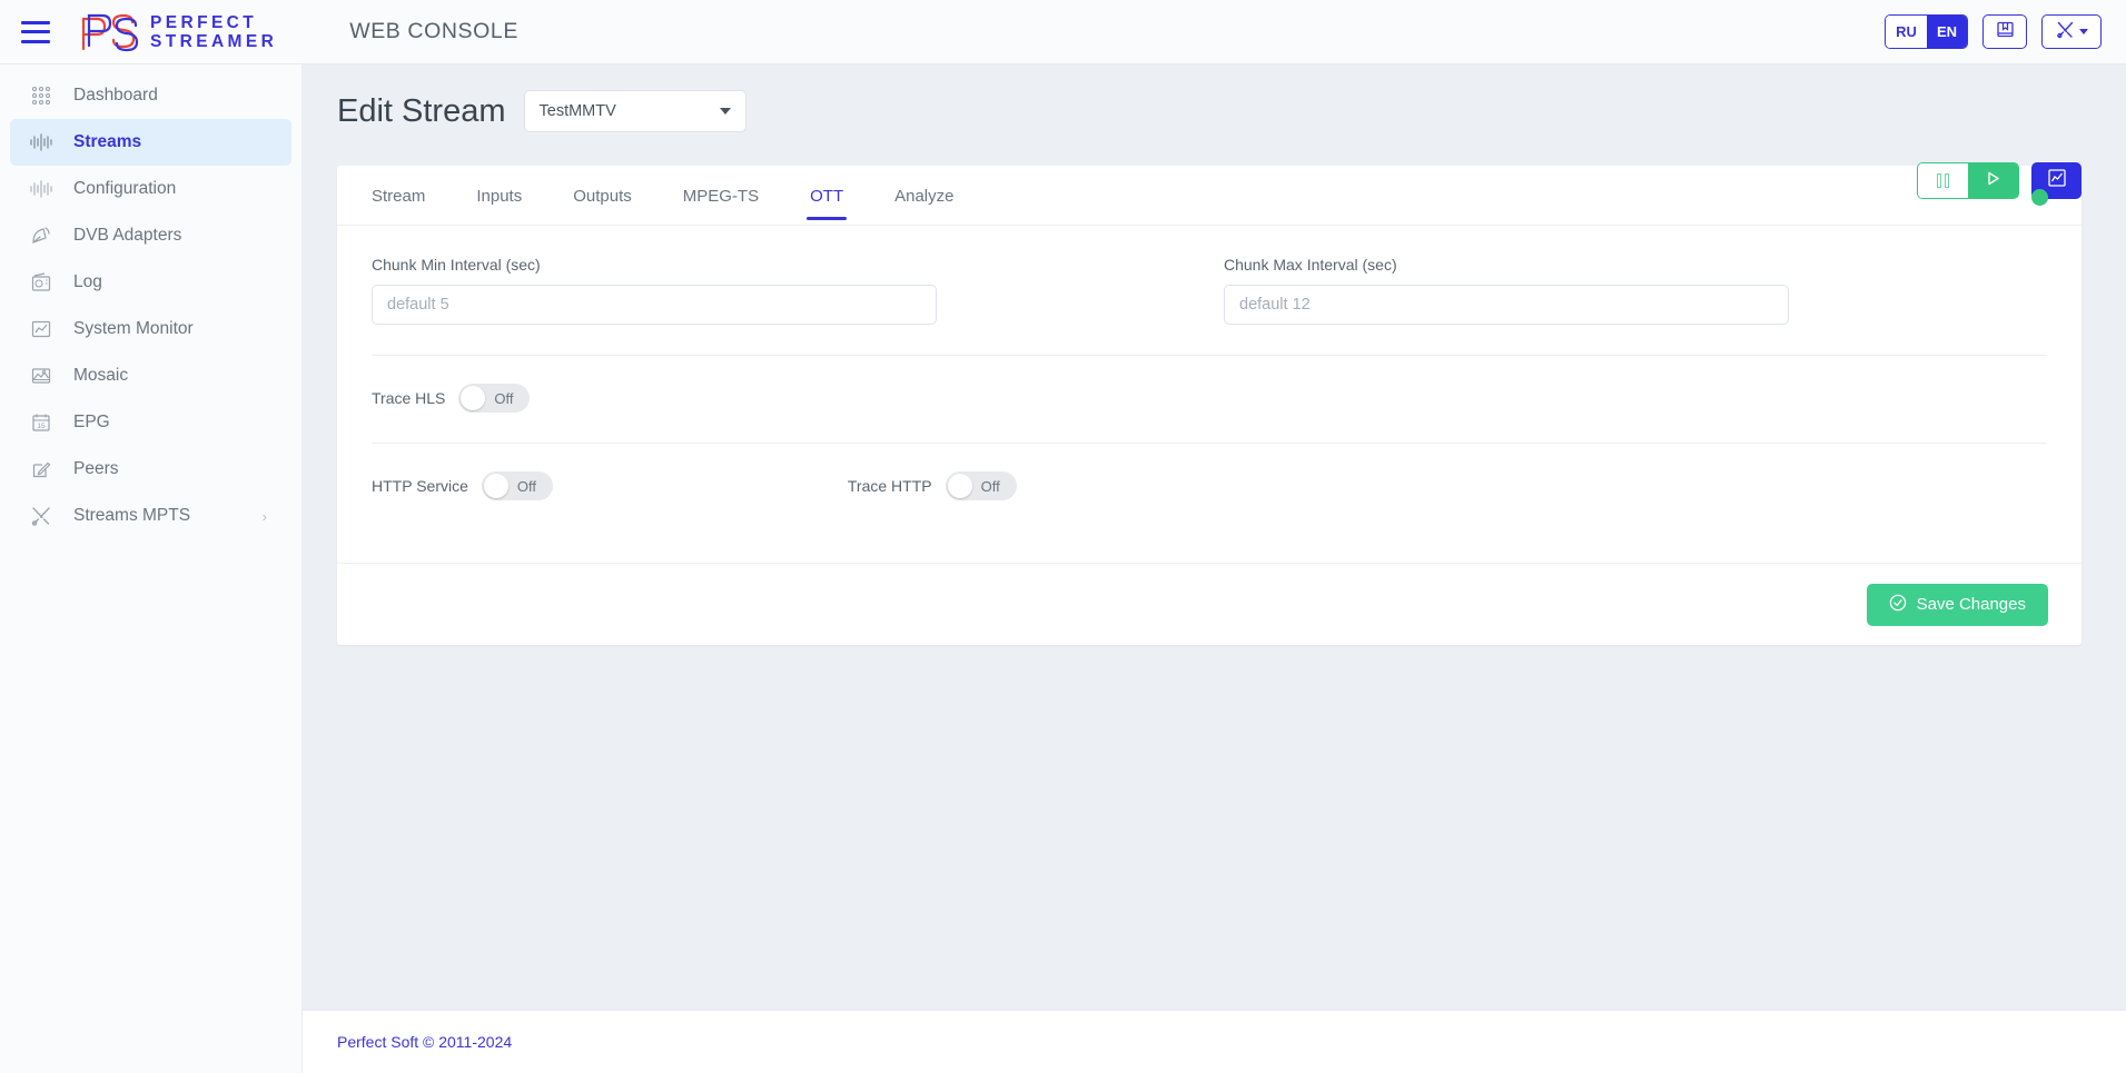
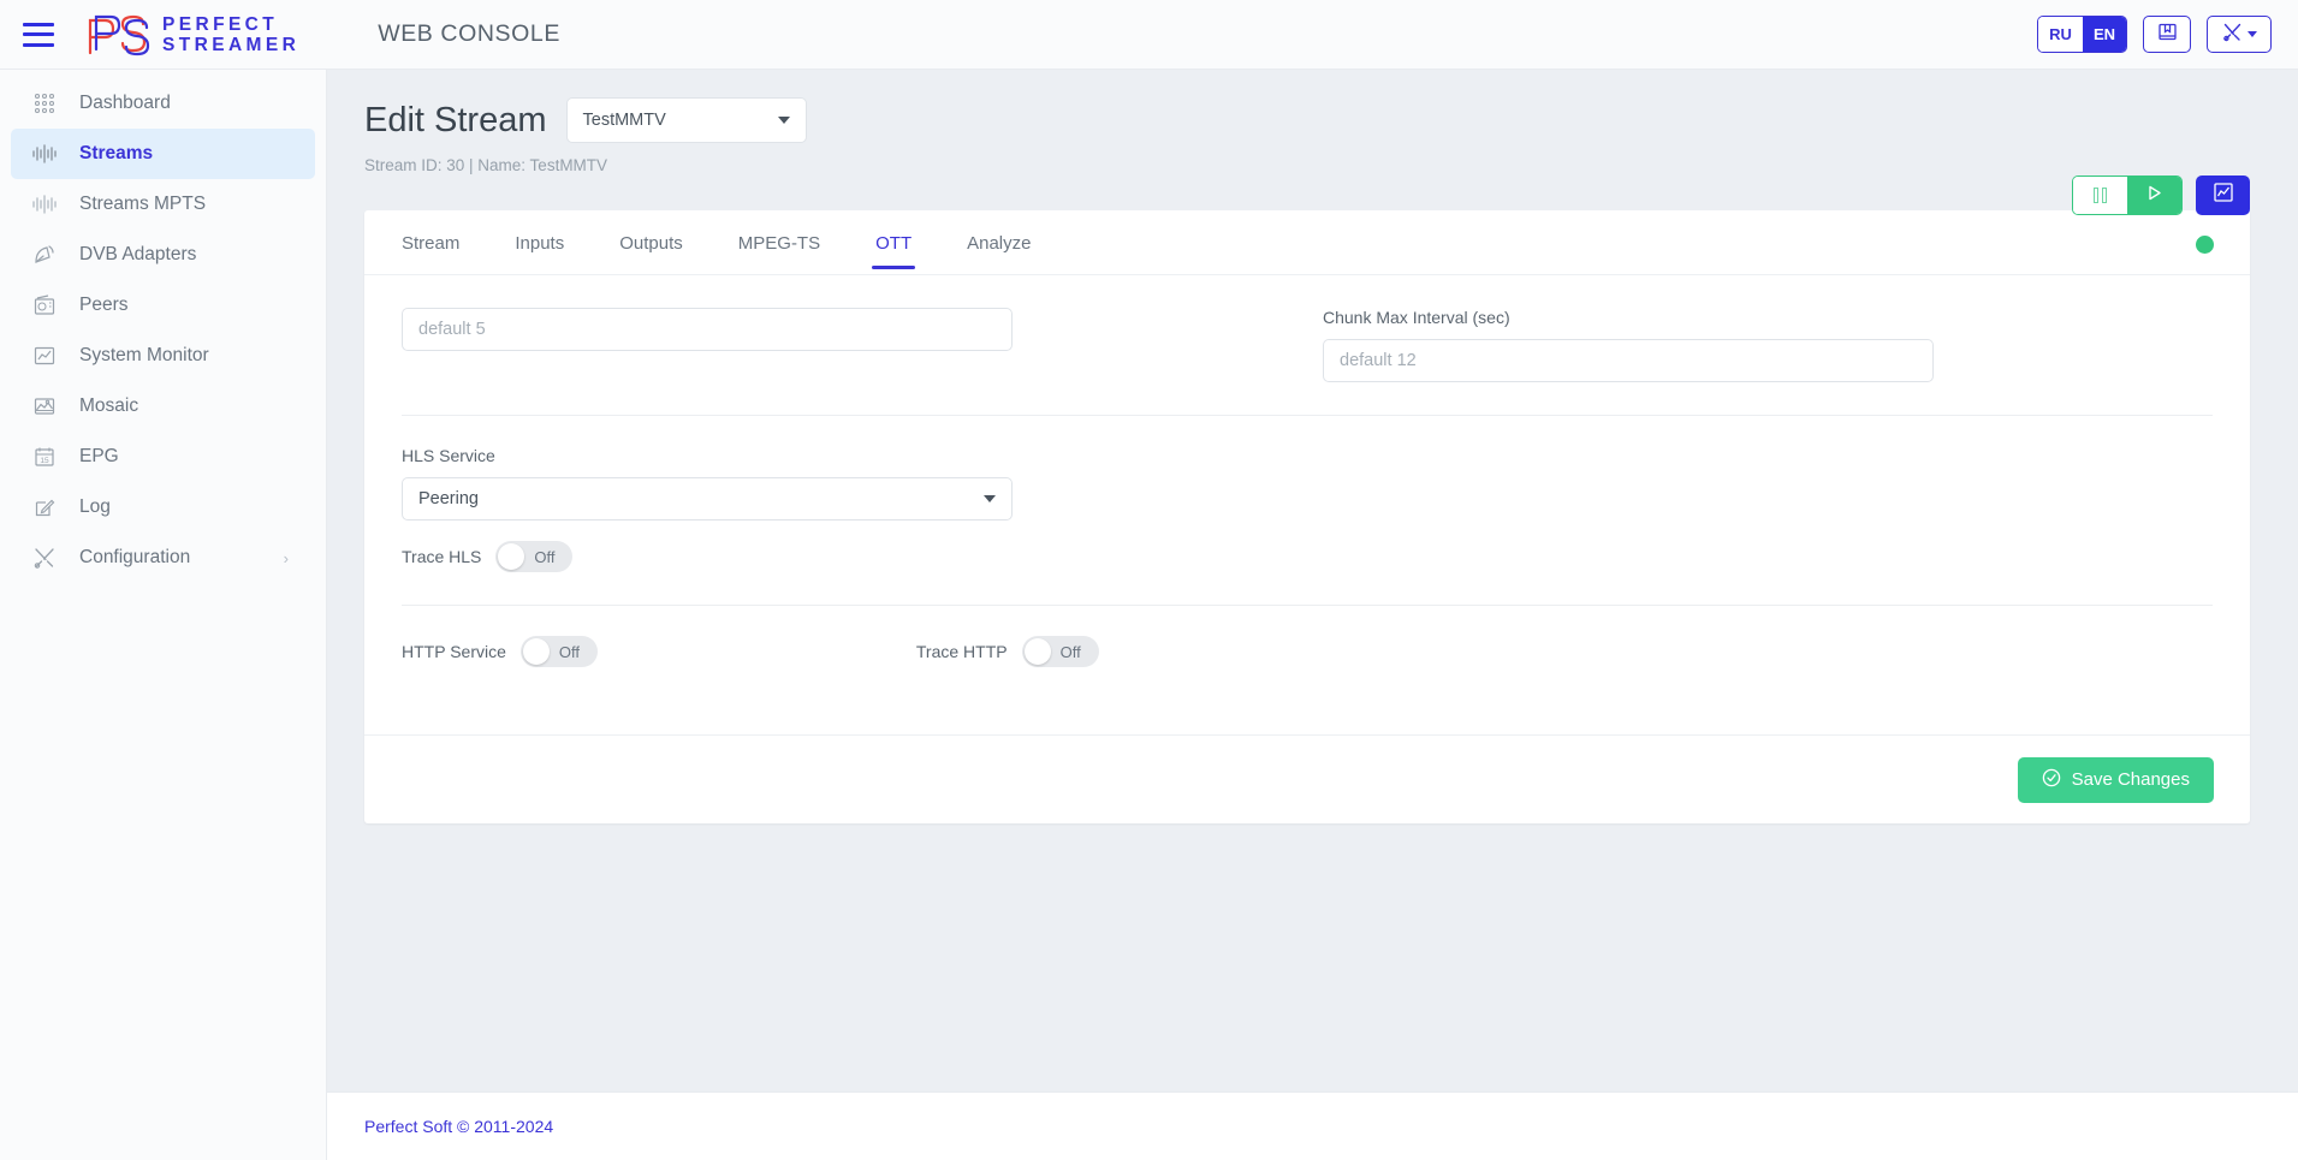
  PERFECT
  STREAMER
  WEB CONSOLE
  RU
  EN
  Dashboard
  Streams
- Configuration
+ Streams MPTS
  DVB Adapters
- Log
+ Peers
  System Monitor
  Mosaic
  EPG
- Peers
+ Log
- Streams MPTS
+ Configuration
  ›
  Edit Stream
  TestMMTV
+ Stream ID: 30 | Name: TestMMTV
  Stream
  Inputs
  Outputs
  MPEG-TS
  OTT
  Analyze
- Chunk Min Interval (sec)
  default 5
  Chunk Max Interval (sec)
  default 12
+ HLS Service
+ Peering
  Trace HLS
  Off
  HTTP Service
  Off
  Trace HTTP
  Off
  Save Changes
  Perfect Soft © 2011-2024
